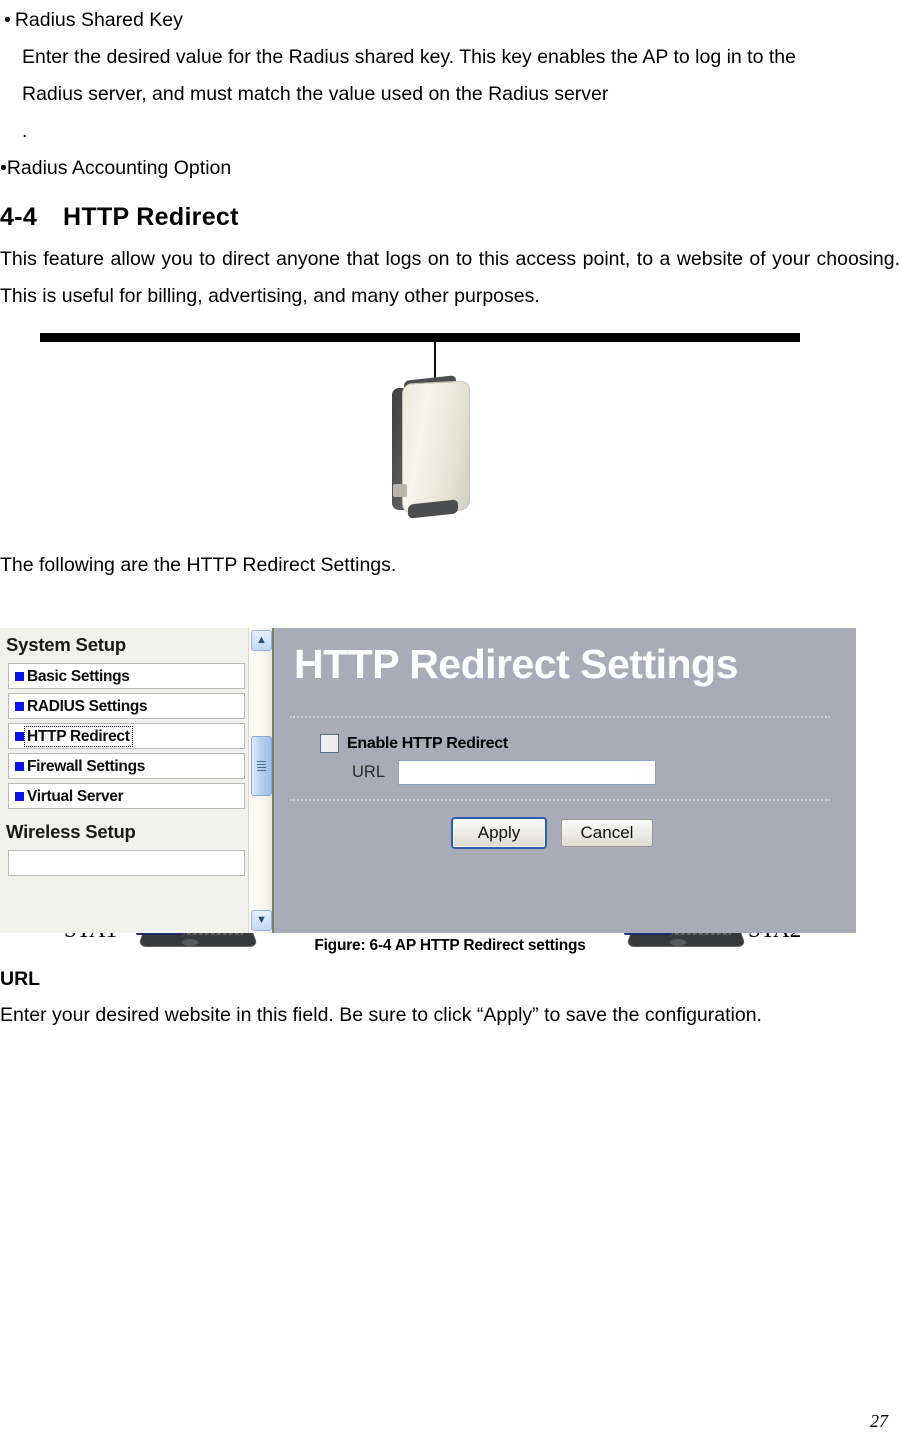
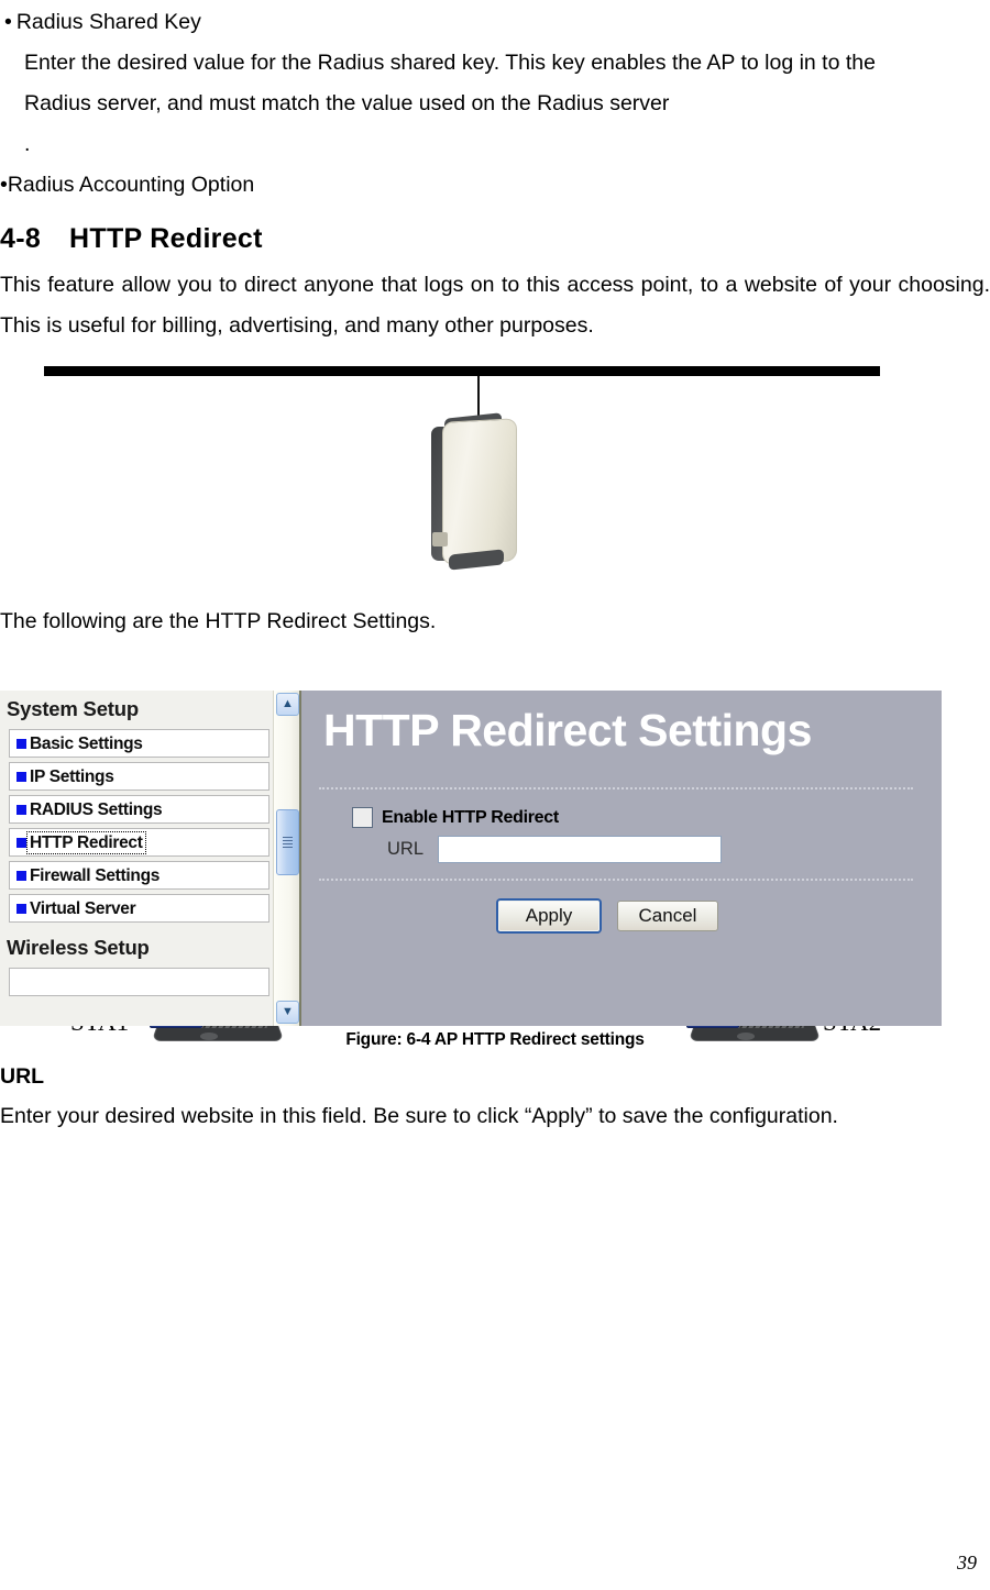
  • Radius Shared Key
  Enter the desired value for the Radius shared key. This key enables the AP to log in to the
  Radius server, and must match the value used on the Radius server
  .
  •Radius Accounting Option
- 4-4 HTTP Redirect
+ 4-8 HTTP Redirect
  This feature allow you to direct anyone that logs on to this access point, to a website of your choosing. This is useful for billing, advertising, and many other purposes.
  The following are the HTTP Redirect Settings.
  System Setup
  Basic Settings
+ IP Settings
  RADIUS Settings
  HTTP Redirect
  Firewall Settings
  Virtual Server
  Wireless Setup
  ▲
  ▼
  HTTP Redirect Settings
  Enable HTTP Redirect
  URL
  Apply
  Cancel
  Figure: 6-4 AP HTTP Redirect settings
  URL
  Enter your desired website in this field. Be sure to click “Apply” to save the configuration.
- 27
+ 39
